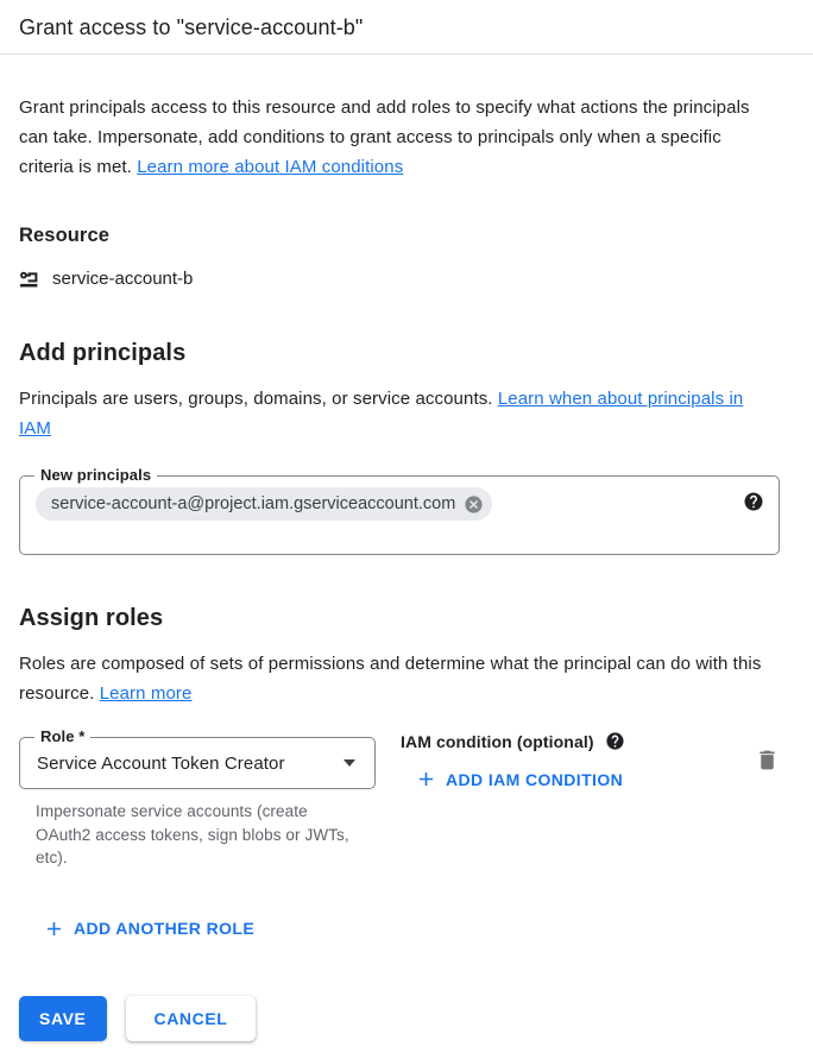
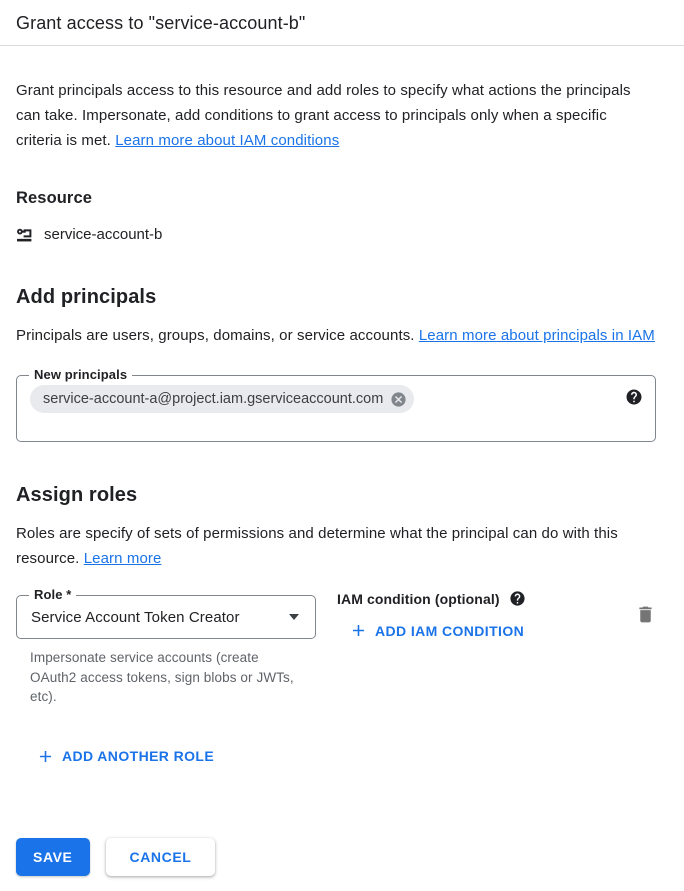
  Grant access to "service-account-b"
  Grant principals access to this resource and add roles to specify what actions the principals can take. Impersonate, add conditions to grant access to principals only when a specific criteria is met. Learn more about IAM conditions
  Resource
  service-account-b
  Add principals
- Principals are users, groups, domains, or service accounts. Learn when about principals in IAM
+ Principals are users, groups, domains, or service accounts. Learn more about principals in IAM
  New principals
  service-account-a@project.iam.gserviceaccount.com
  Assign roles
- Roles are composed of sets of permissions and determine what the principal can do with this resource. Learn more
+ Roles are specify of sets of permissions and determine what the principal can do with this resource. Learn more
  Role *
  Service Account Token Creator
  Impersonate service accounts (create OAuth2 access tokens, sign blobs or JWTs, etc).
  IAM condition (optional)
  ADD IAM CONDITION
  ADD ANOTHER ROLE
  SAVE
  CANCEL
